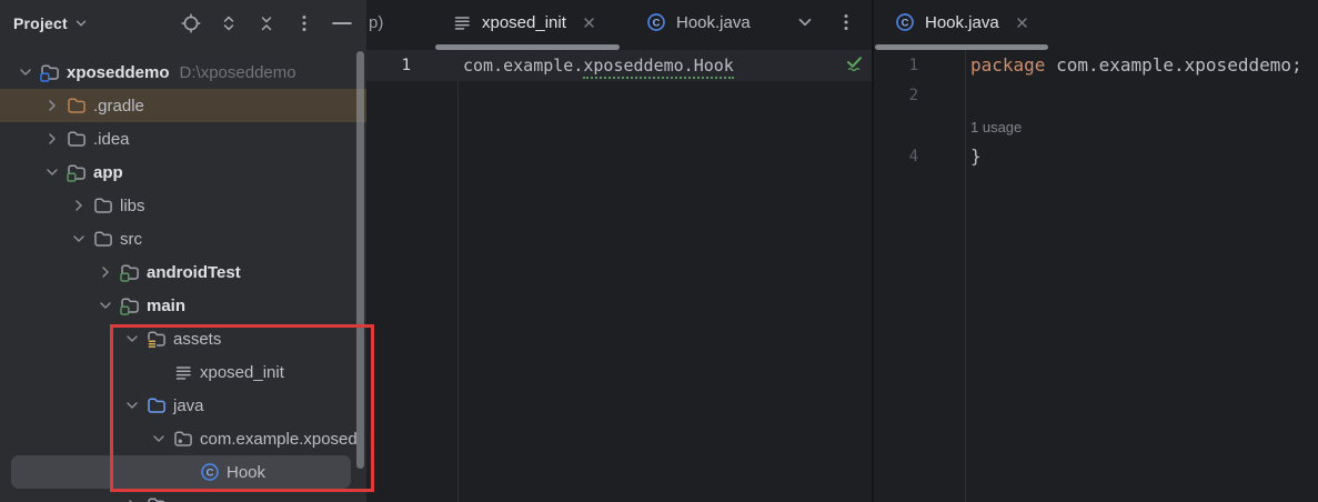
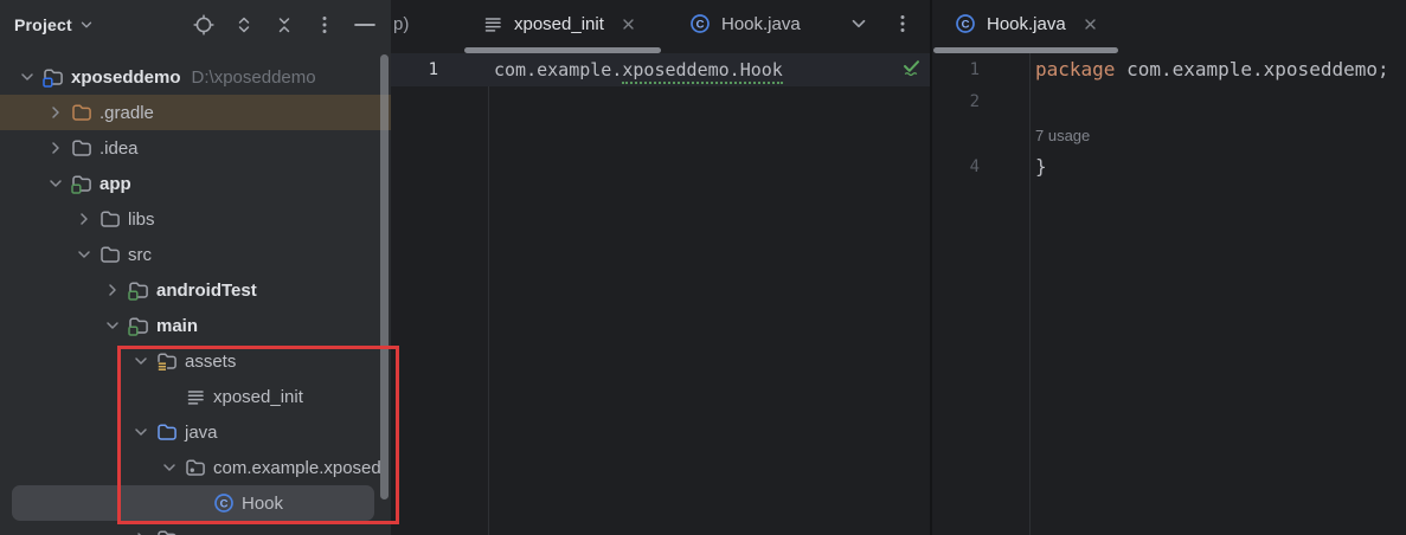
  Project
  xposeddemo
  D:\xposeddemo
  .gradle
  .idea
  app
  libs
  src
  androidTest
  main
  assets
  xposed_init
  java
  com.example.xposed
  C
  Hook
  p)
  xposed_init
  C
  Hook.java
  1
  com.example.xposeddemo.Hook
  C
  Hook.java
  1
  package com.example.xposeddemo;
  2
- 1 usage
+ 7 usage
  4
  }
